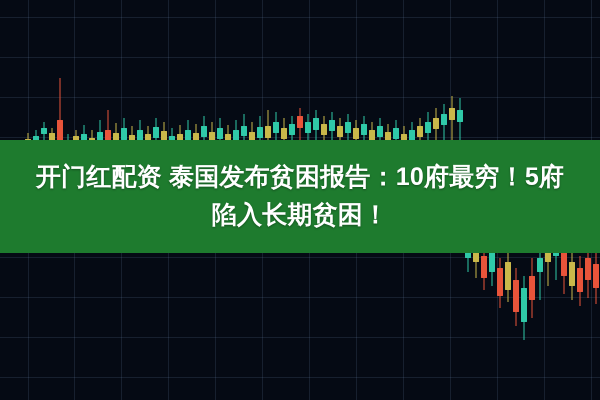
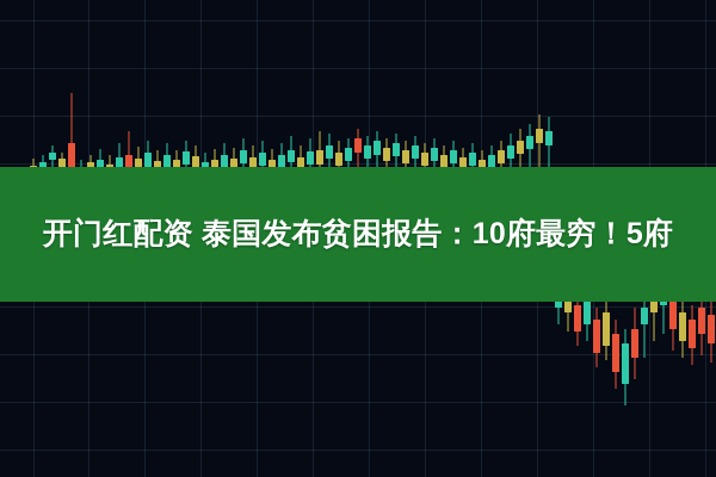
  开门红配资 泰国发布贫困报告：10府最穷！5府
- 陷入长期贫困！
